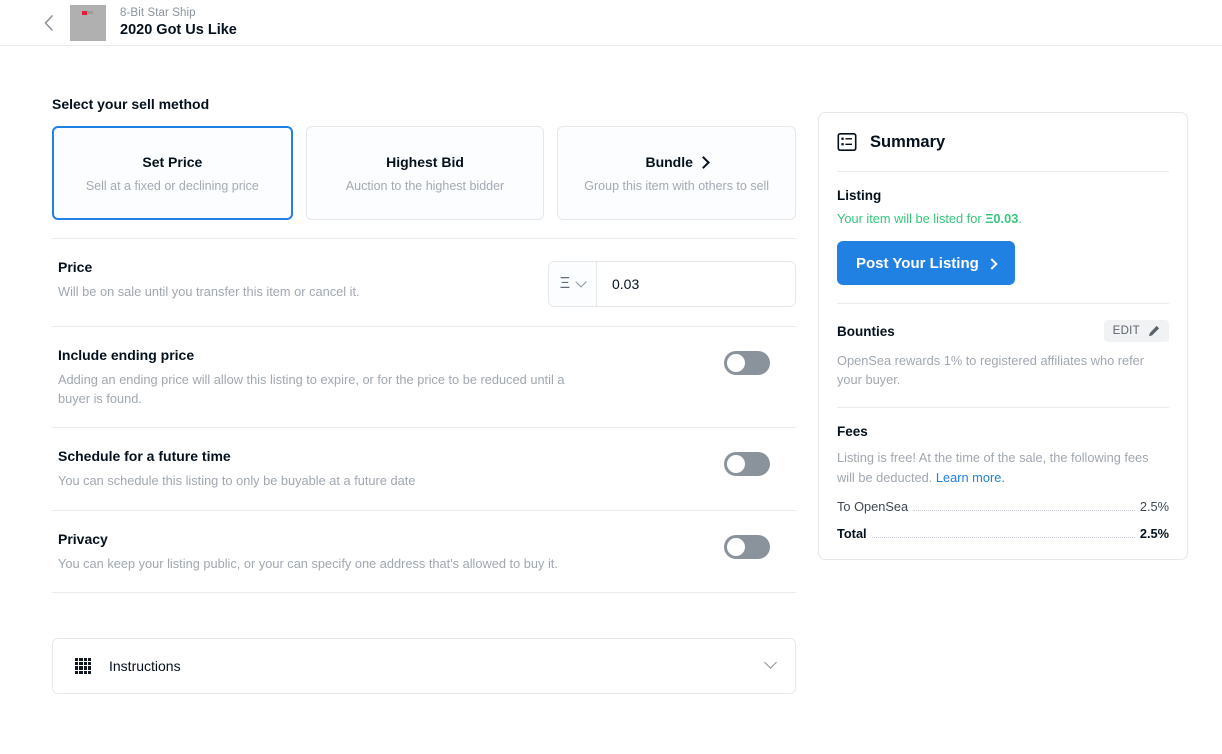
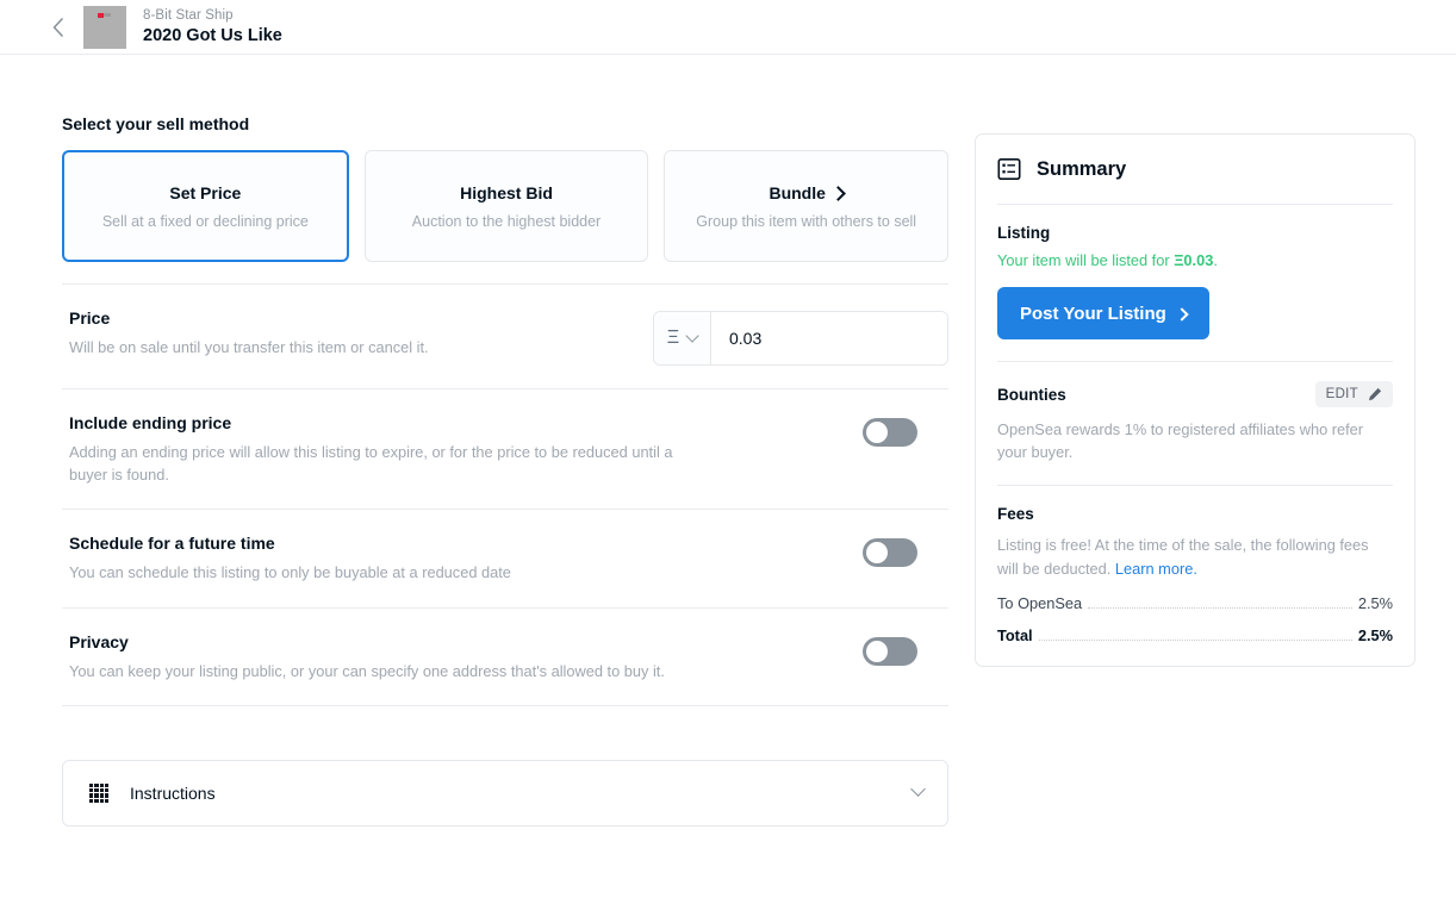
  8-Bit Star Ship
  2020 Got Us Like
  Select your sell method
  Set Price
  Sell at a fixed or declining price
  Highest Bid
  Auction to the highest bidder
  Bundle
  Group this item with others to sell
  Price
  Will be on sale until you transfer this item or cancel it.
  Ξ
  0.03
  Include ending price
  Adding an ending price will allow this listing to expire, or for the price to be reduced until a buyer is found.
  Schedule for a future time
- You can schedule this listing to only be buyable at a future date
+ You can schedule this listing to only be buyable at a reduced date
  Privacy
  You can keep your listing public, or your can specify one address that's allowed to buy it.
  Instructions
  Summary
  Listing
  Your item will be listed for Ξ0.03.
  Post Your Listing
  Bounties
  EDIT
  OpenSea rewards 1% to registered affiliates who refer your buyer.
  Fees
  Listing is free! At the time of the sale, the following fees will be deducted. Learn more.
  To OpenSea
  2.5%
  Total
  2.5%
